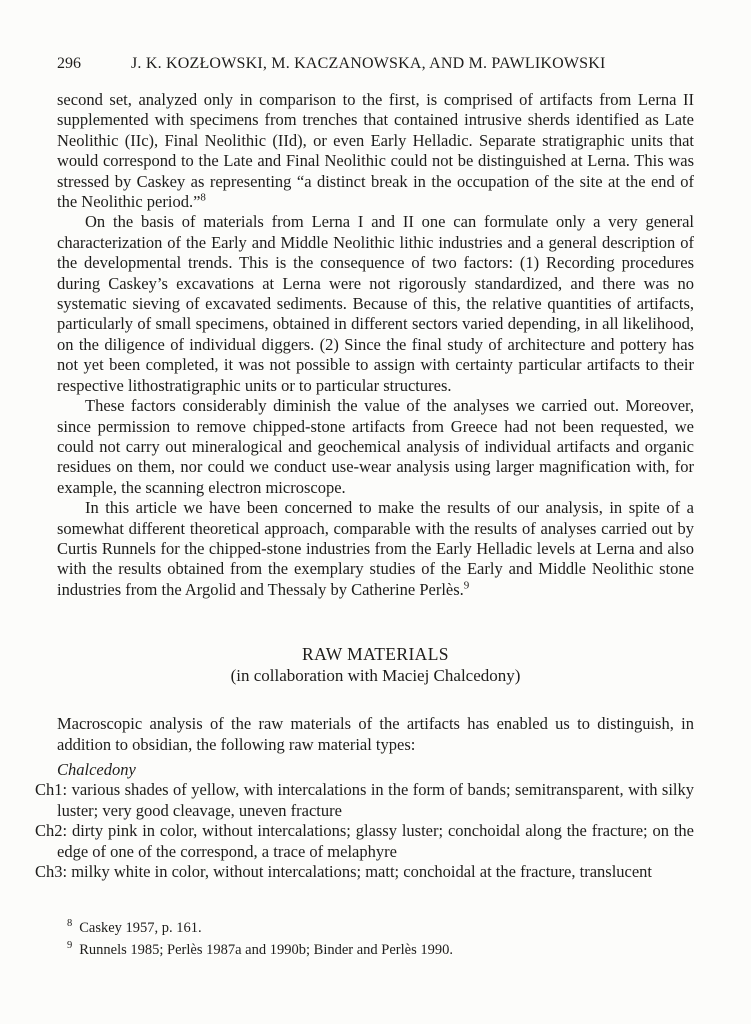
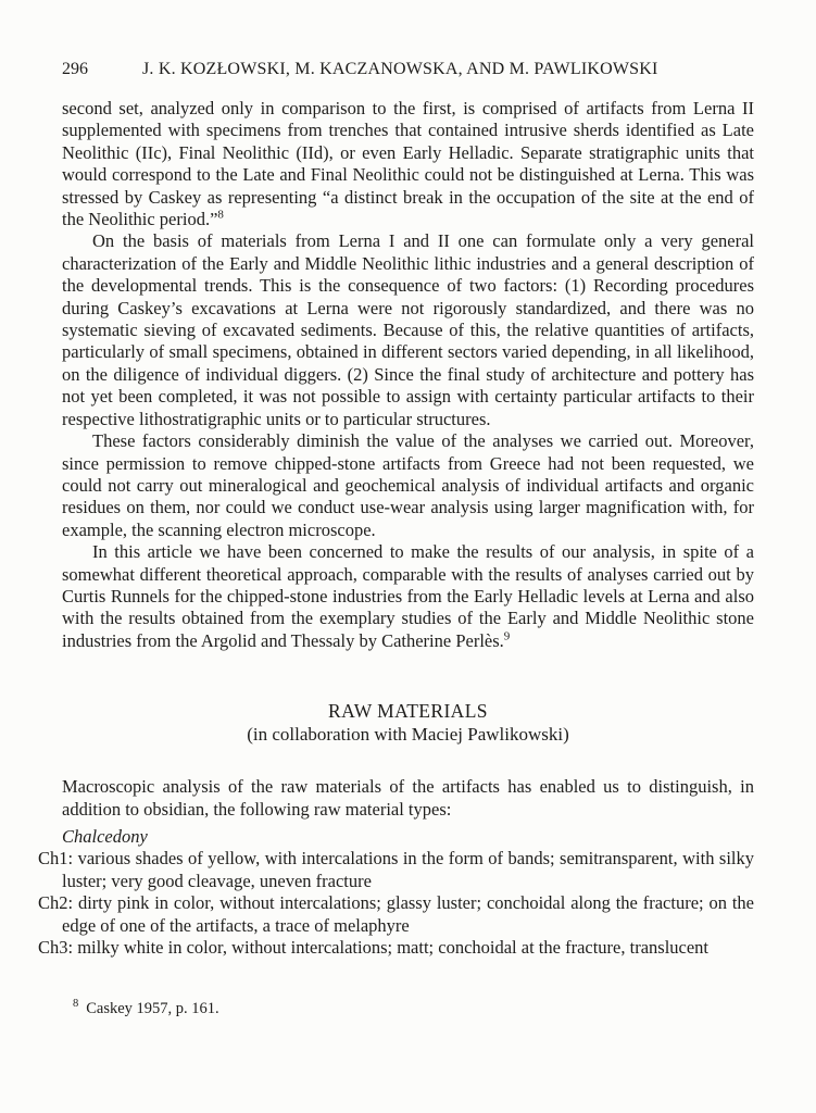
  296 J. K. KOZŁOWSKI, M. KACZANOWSKA, AND M. PAWLIKOWSKI
  second set, analyzed only in comparison to the first, is comprised of artifacts from Lerna II supplemented with specimens from trenches that contained intrusive sherds identified as Late Neolithic (IIc), Final Neolithic (IId), or even Early Helladic. Separate stratigraphic units that would correspond to the Late and Final Neolithic could not be distinguished at Lerna. This was stressed by Caskey as representing “a distinct break in the occupation of the site at the end of the Neolithic period.”8
  On the basis of materials from Lerna I and II one can formulate only a very general characterization of the Early and Middle Neolithic lithic industries and a general description of the developmental trends. This is the consequence of two factors: (1) Recording procedures during Caskey’s excavations at Lerna were not rigorously standardized, and there was no systematic sieving of excavated sediments. Because of this, the relative quantities of artifacts, particularly of small specimens, obtained in different sectors varied depending, in all likelihood, on the diligence of individual diggers. (2) Since the final study of architecture and pottery has not yet been completed, it was not possible to assign with certainty particular artifacts to their respective lithostratigraphic units or to particular structures.
  These factors considerably diminish the value of the analyses we carried out. Moreover, since permission to remove chipped-stone artifacts from Greece had not been requested, we could not carry out mineralogical and geochemical analysis of individual artifacts and organic residues on them, nor could we conduct use-wear analysis using larger magnification with, for example, the scanning electron microscope.
  In this article we have been concerned to make the results of our analysis, in spite of a somewhat different theoretical approach, comparable with the results of analyses carried out by Curtis Runnels for the chipped-stone industries from the Early Helladic levels at Lerna and also with the results obtained from the exemplary studies of the Early and Middle Neolithic stone industries from the Argolid and Thessaly by Catherine Perlès.9
  RAW MATERIALS
- (in collaboration with Maciej Chalcedony)
+ (in collaboration with Maciej Pawlikowski)
  Macroscopic analysis of the raw materials of the artifacts has enabled us to distinguish, in addition to obsidian, the following raw material types:
  Chalcedony
  Ch1: various shades of yellow, with intercalations in the form of bands; semitransparent, with silky luster; very good cleavage, uneven fracture
- Ch2: dirty pink in color, without intercalations; glassy luster; conchoidal along the fracture; on the edge of one of the correspond, a trace of melaphyre
+ Ch2: dirty pink in color, without intercalations; glassy luster; conchoidal along the fracture; on the edge of one of the artifacts, a trace of melaphyre
  Ch3: milky white in color, without intercalations; matt; conchoidal at the fracture, translucent
  8 Caskey 1957, p. 161.
- 9 Runnels 1985; Perlès 1987a and 1990b; Binder and Perlès 1990.
